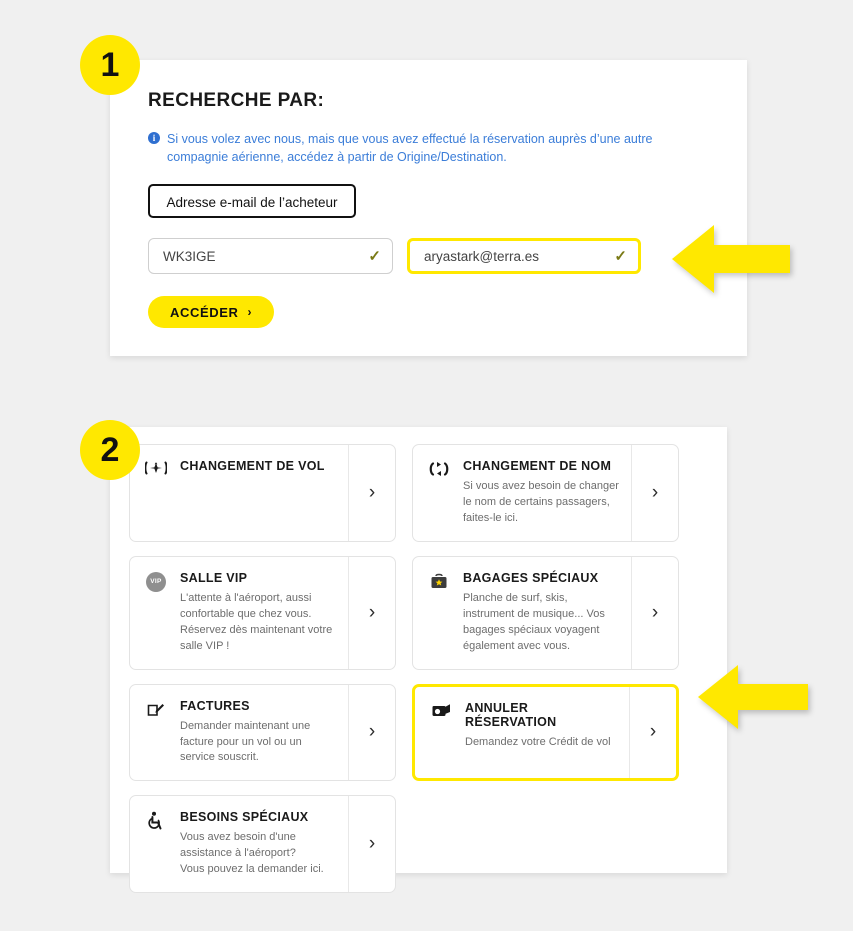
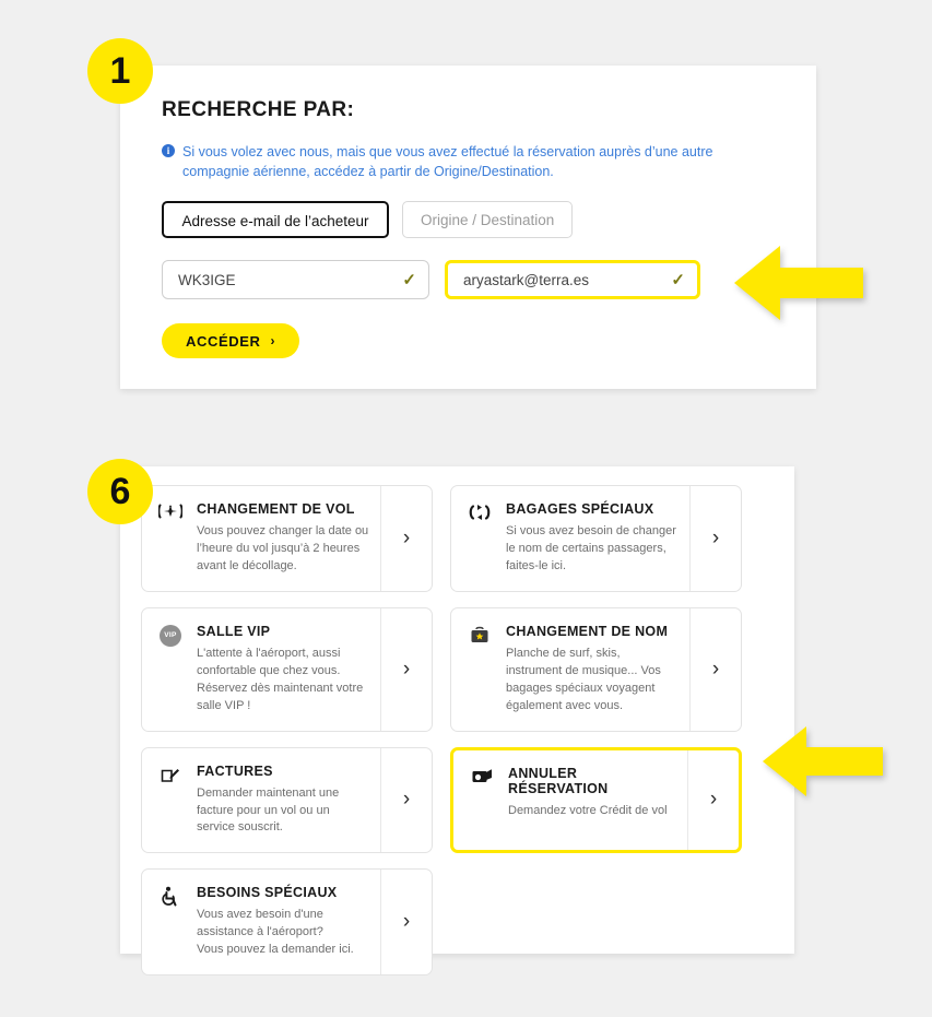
  1
  RECHERCHE PAR:
  i
  Si vous volez avec nous, mais que vous avez effectué la réservation auprès d’une autre compagnie aérienne, accédez à partir de Origine/Destination.
  Adresse e-mail de l’acheteur
+ Origine / Destination
  WK3IGE
  ✓
  aryastark@terra.es
  ✓
  ACCÉDER
  ›
- 2
+ 6
  CHANGEMENT DE VOL
+ Vous pouvez changer la date ou l’heure du vol jusqu’à 2 heures avant le décollage.
  ›
- CHANGEMENT DE NOM
+ BAGAGES SPÉCIAUX
  Si vous avez besoin de changer le nom de certains passagers, faites-le ici.
  ›
  SALLE VIP
  L'attente à l'aéroport, aussi confortable que chez vous. Réservez dès maintenant votre salle VIP !
  ›
- BAGAGES SPÉCIAUX
+ CHANGEMENT DE NOM
  Planche de surf, skis, instrument de musique... Vos bagages spéciaux voyagent également avec vous.
  ›
  FACTURES
  Demander maintenant une facture pour un vol ou un service souscrit.
  ›
  ANNULER RÉSERVATION
  Demandez votre Crédit de vol
  ›
  BESOINS SPÉCIAUX
  Vous avez besoin d'une assistance à l'aéroport?
  Vous pouvez la demander ici.
  ›
